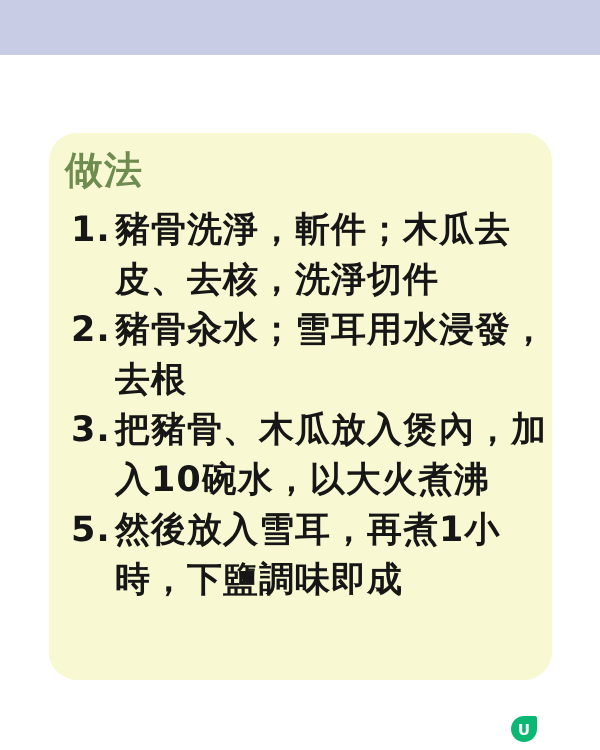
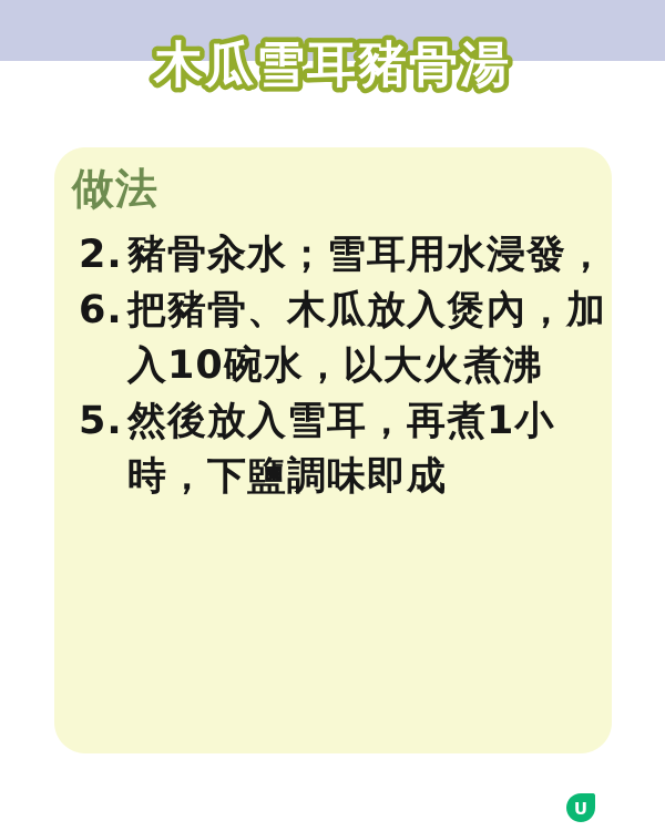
+ 木瓜雪耳豬骨湯
  做法
- 1.
- 豬骨洗淨，斬件；木瓜去
- 皮、去核，洗淨切件
  2.
  豬骨汆水；雪耳用水浸發，
- 去根
- 3.
+ 6.
  把豬骨、木瓜放入煲內，加
  入10碗水，以大火煮沸
  5.
  然後放入雪耳，再煮1小
  時，下鹽調味即成
  U
